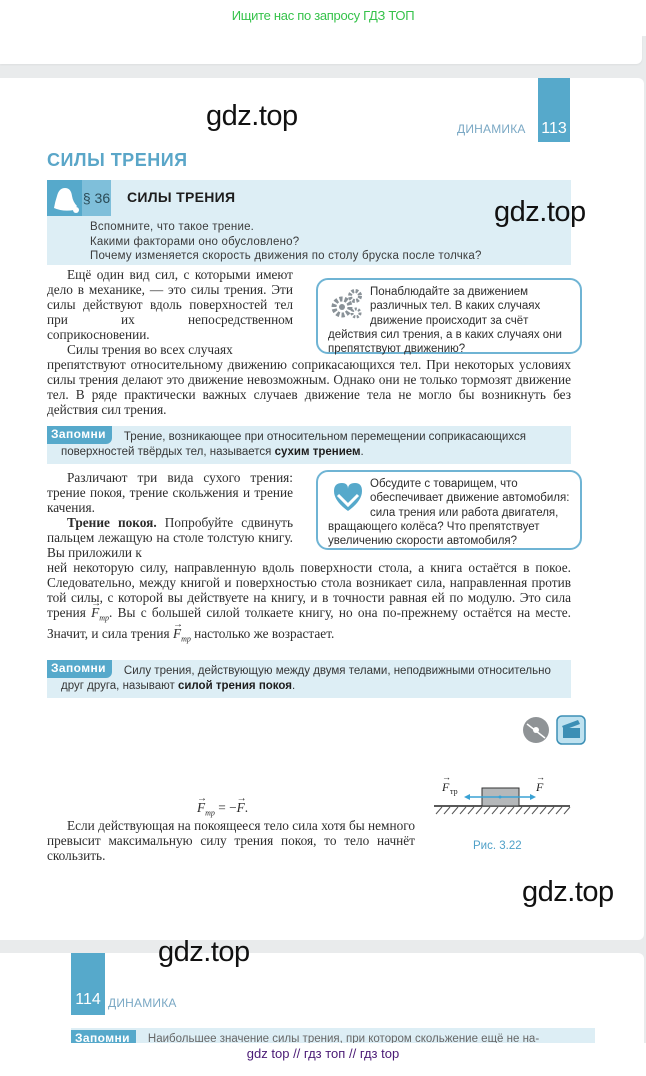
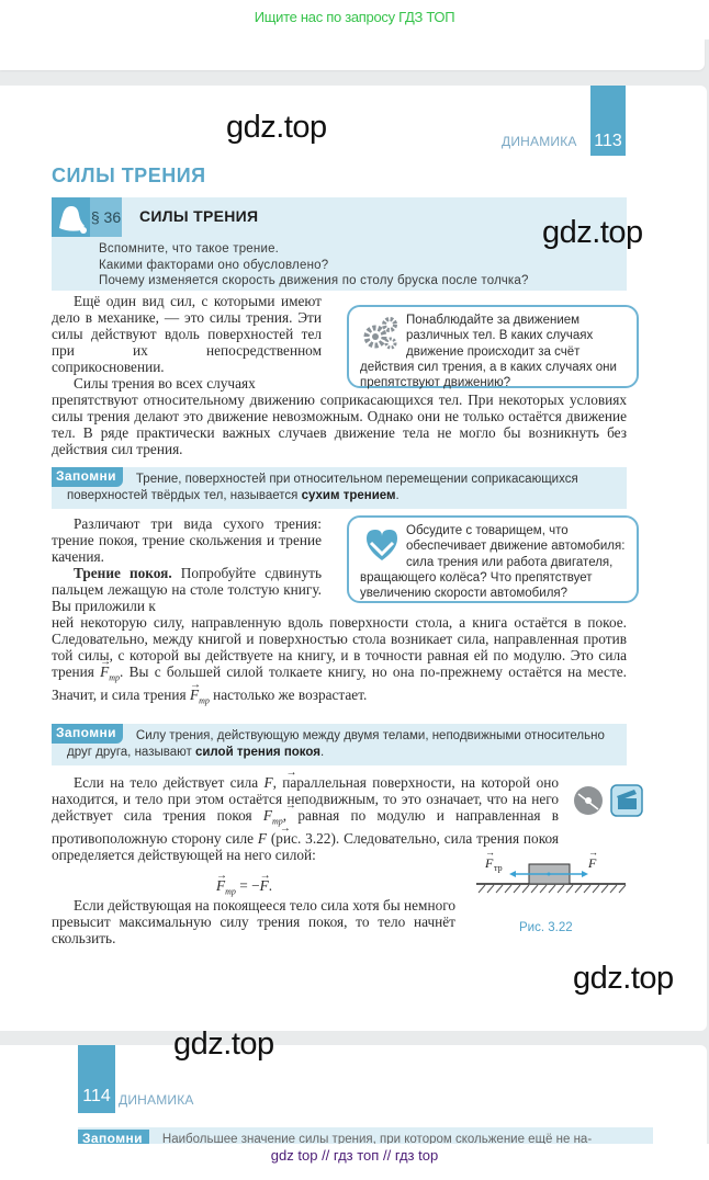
  Ищите нас по запросу ГДЗ ТОП
  113
  ДИНАМИКА
  gdz.top
  СИЛЫ ТРЕНИЯ
  § 36
  СИЛЫ ТРЕНИЯ
  Вспомните, что такое трение.
  Какими факторами оно обусловлено?
  Почему изменяется скорость движения по столу бруска после толчка?
  gdz.top
  Ещё один вид сил, с которыми имеют дело в механике, — это силы трения. Эти силы действуют вдоль поверхностей тел при их непосредственном соприкосновении.
  Силы трения во всех случаях
- препятствуют относительному движению соприкасающихся тел. При некоторых условиях силы трения делают это движение невозможным. Однако они не только тормозят движение тел. В ряде практически важных случаев движение тела не могло бы возникнуть без действия сил трения.
+ препятствуют относительному движению соприкасающихся тел. При некоторых условиях силы трения делают это движение невозможным. Однако они не только остаётся движение тел. В ряде практически важных случаев движение тела не могло бы возникнуть без действия сил трения.
  Понаблюдайте за движением различных тел. В каких случаях движение происходит за счёт действия сил трения, а в каких случаях они препятствуют движению?
  Запомни
- Трение, возникающее при относительном перемещении соприкасающихся поверхностей твёрдых тел, называется сухим трением.
+ Трение, поверхностей при относительном перемещении соприкасающихся поверхностей твёрдых тел, называется сухим трением.
  Различают три вида сухого трения: трение покоя, трение скольжения и трение качения.
  Трение покоя. Попробуйте сдвинуть пальцем лежащую на столе толстую книгу. Вы приложили к
  ней некоторую силу, направленную вдоль поверхности стола, а книга остаётся в покое. Следовательно, между книгой и поверхностью стола возникает сила, направленная против той силы, с которой вы действуете на книгу, и в точности равная ей по модулю. Это сила трения Fтр. Вы с большей силой толкаете книгу, но она по-прежнему остаётся на месте. Значит, и сила трения Fтр настолько же возрастает.
  Обсудите с товарищем, что обеспечивает движение автомобиля: сила трения или работа двигателя, вращающего колёса? Что препятствует увеличению скорости автомобиля?
  Запомни
  Силу трения, действующую между двумя телами, неподвижными относительно друг друга, называют силой трения покоя.
+ Если на тело действует сила F, параллельная поверхности, на которой оно находится, и тело при этом остаётся неподвижным, то это означает, что на него действует сила трения покоя Fтр, равная по модулю и направленная в противоположную сторону силе F (рис. 3.22). Следовательно, сила трения покоя определяется действующей на него силой:
  Fтр = −F.
  Если действующая на покоящееся тело сила хотя бы немного превысит максимальную силу трения покоя, то тело начнёт скользить.
  F
  тр
  F
  →
  →
  Рис. 3.22
  gdz.top
  gdz.top
  114
  ДИНАМИКА
  Запомни
  Наибольшее значение силы трения, при котором скольжение ещё не на-
  gdz top // гдз топ // гдз top
